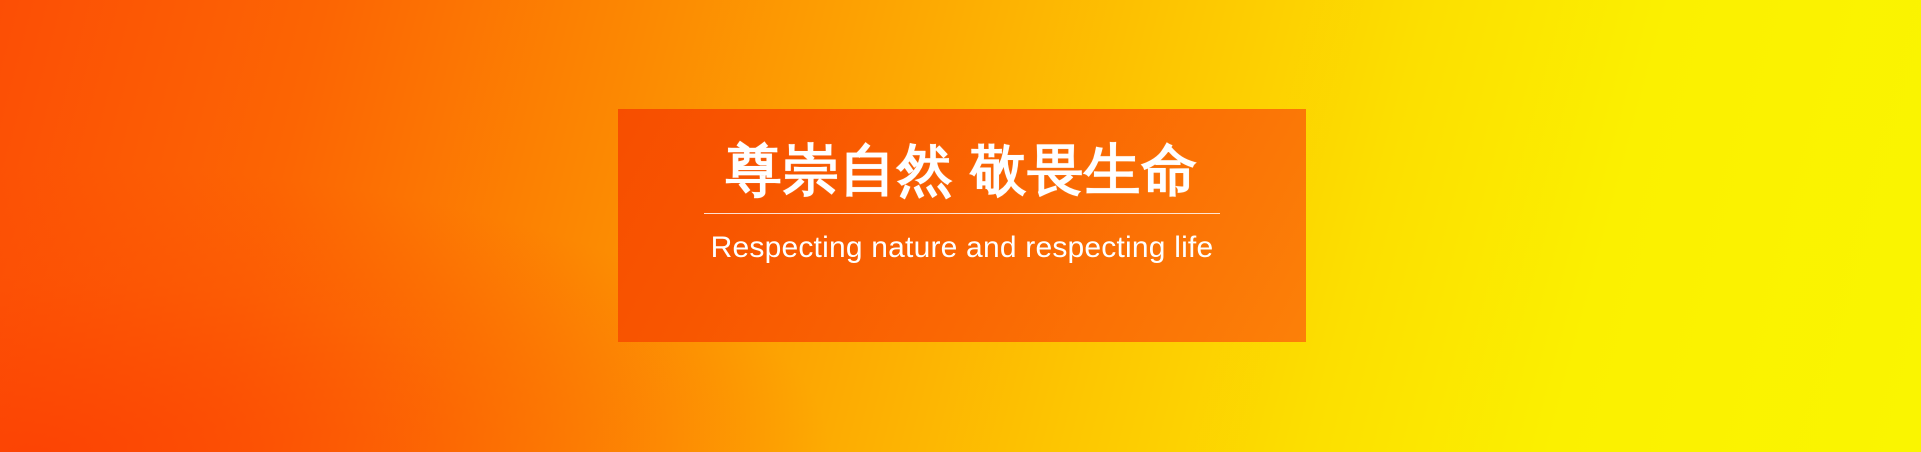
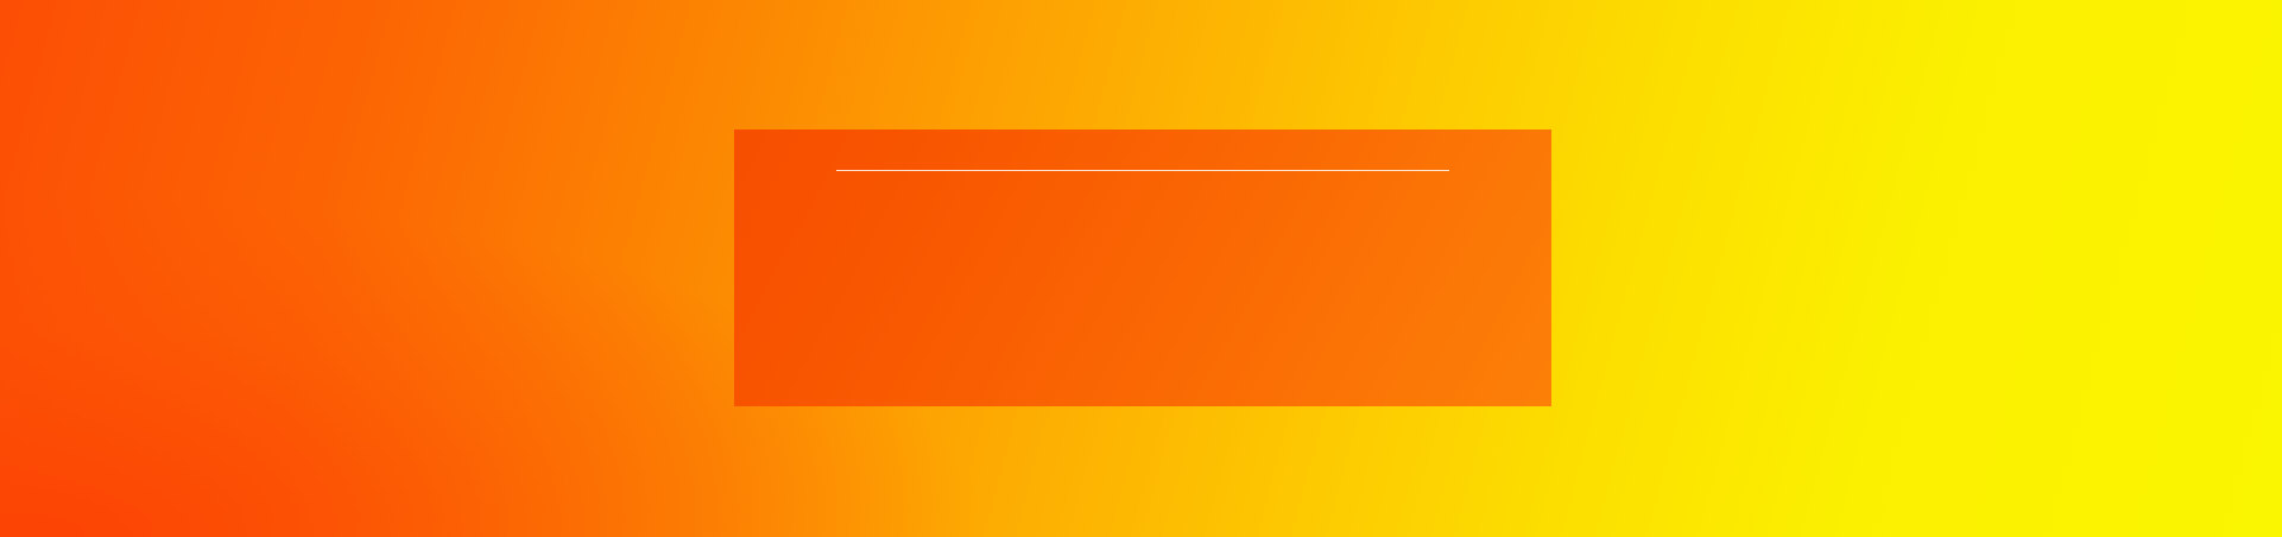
- 尊崇自然 敬畏生命
- Respecting nature and respecting life
